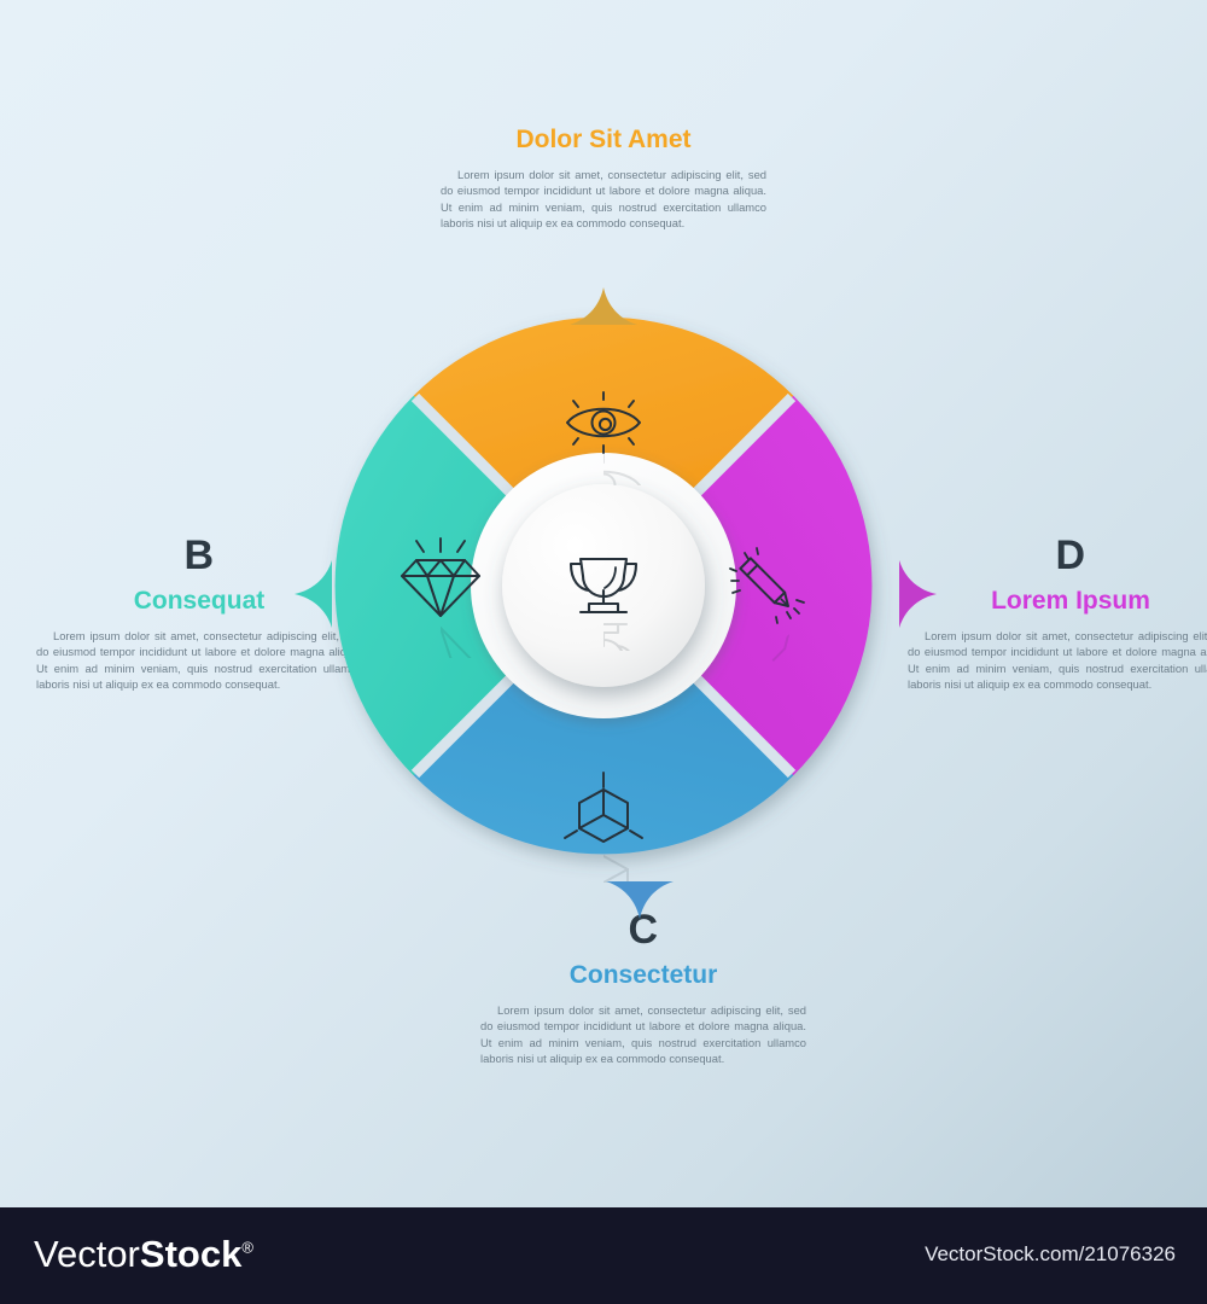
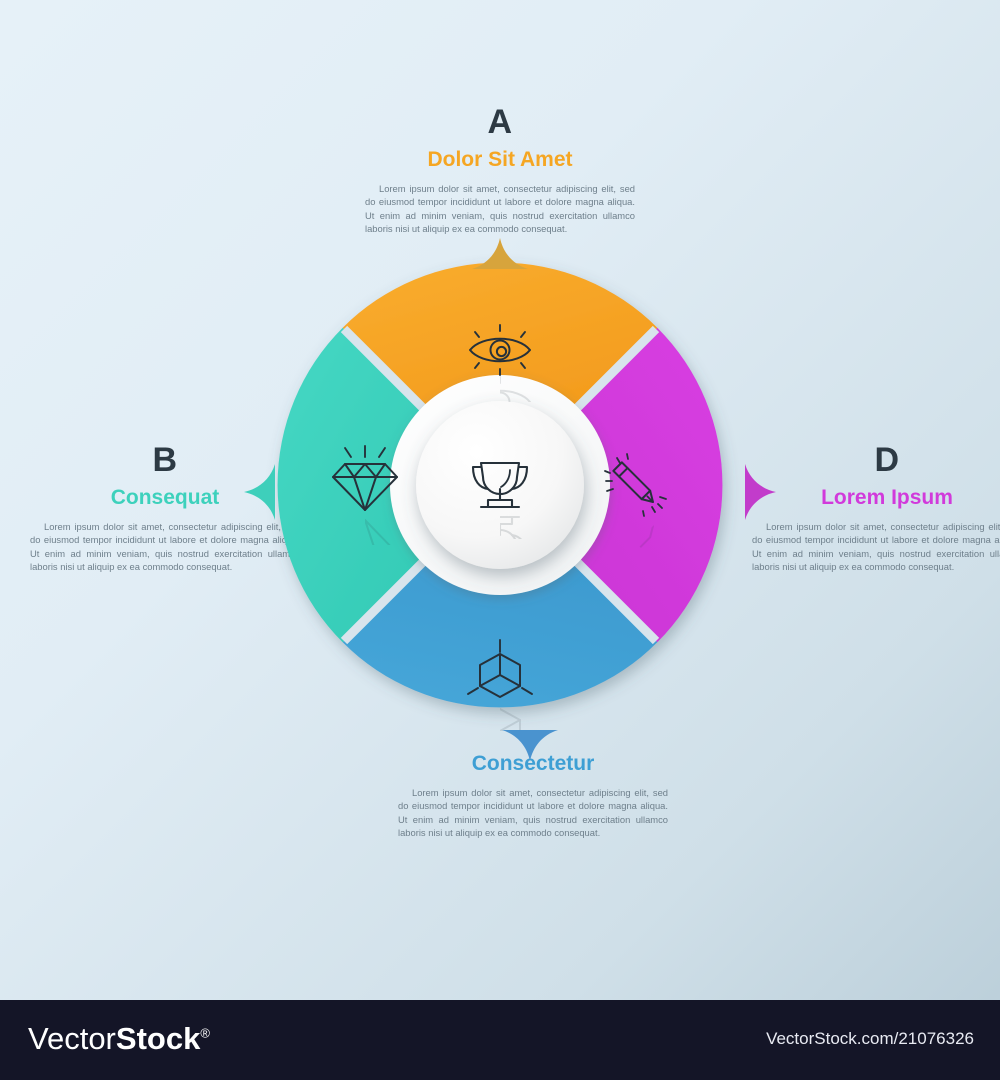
+ A
  Dolor Sit Amet
  Lorem ipsum dolor sit amet, consectetur adipiscing elit, sed do eiusmod tempor incididunt ut labore et dolore magna aliqua. Ut enim ad minim veniam, quis nostrud exercitation ullamco laboris nisi ut aliquip ex ea commodo consequat.
  D
  Lorem Ipsum
  Lorem ipsum dolor sit amet, consectetur adipiscing elit do eiusmod tempor incididunt ut labore et dolore magna a Ut enim ad minim veniam, quis nostrud exercitation ull laboris nisi ut aliquip ex ea commodo consequat.
- C
  Consectetur
  Lorem ipsum dolor sit amet, consectetur adipiscing elit, sed do eiusmod tempor incididunt ut labore et dolore magna aliqua. Ut enim ad minim veniam, quis nostrud exercitation ullamco laboris nisi ut aliquip ex ea commodo consequat.
  B
  Consequat
  Lorem ipsum dolor sit amet, consectetur adipiscing elit, do eiusmod tempor incididunt ut labore et dolore magna aliq Ut enim ad minim veniam, quis nostrud exercitation ullam laboris nisi ut aliquip ex ea commodo consequat.
  VectorStock®
  VectorStock.com/21076326
